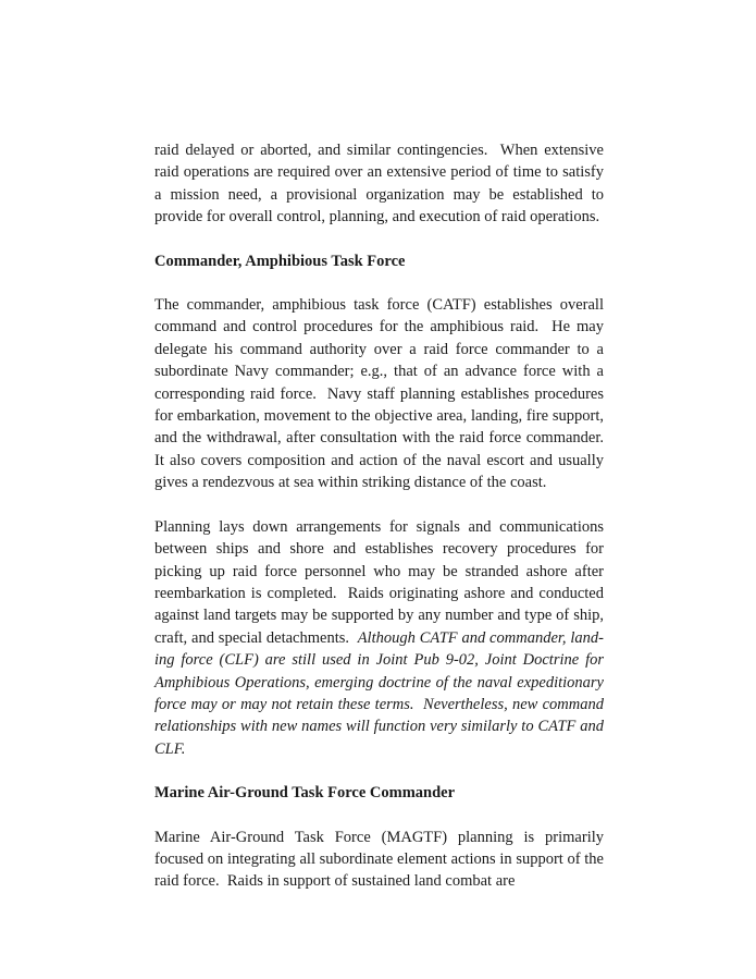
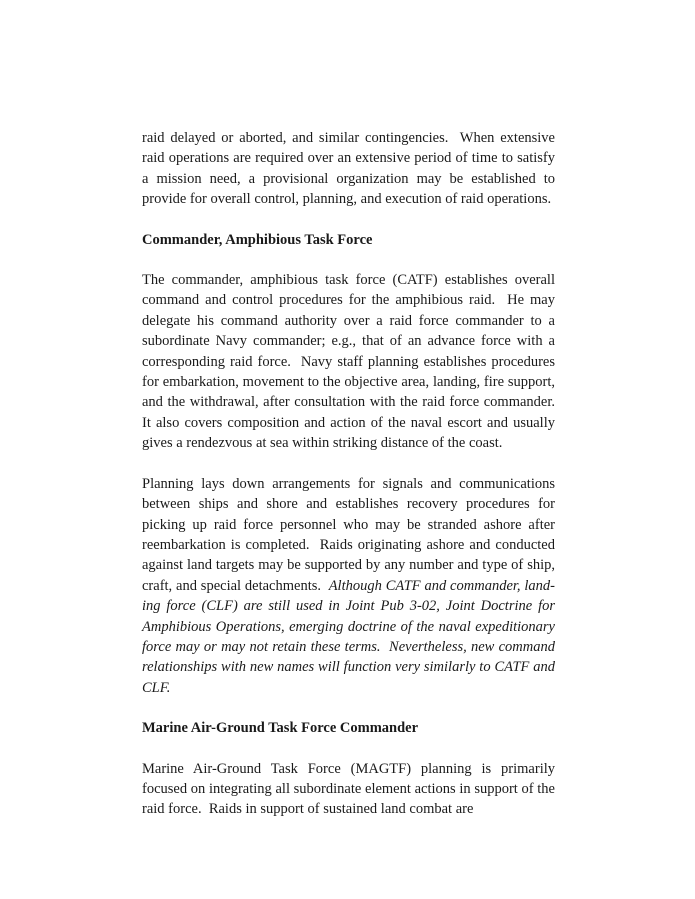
  raid delayed or aborted, and similar contingencies. When extensive raid operations are required over an extensive period of time to satisfy a mission need, a provisional organization may be established to provide for overall control, planning, and execution of raid operations.
  Commander, Amphibious Task Force
  The commander, amphibious task force (CATF) establishes overall command and control procedures for the amphibious raid. He may delegate his command authority over a raid force commander to a subordinate Navy commander; e.g., that of an advance force with a corresponding raid force. Navy staff planning establishes procedures for embarkation, movement to the objective area, landing, fire support, and the withdrawal, after consultation with the raid force commander. It also covers composition and action of the naval escort and usually gives a rendezvous at sea within striking distance of the coast.
- Planning lays down arrangements for signals and communications between ships and shore and establishes recovery procedures for picking up raid force personnel who may be stranded ashore after reembarkation is completed. Raids originating ashore and conducted against land targets may be supported by any number and type of ship, craft, and special detachments. Although CATF and commander, land-ing force (CLF) are still used in Joint Pub 9-02, Joint Doctrine for Amphibious Operations, emerging doctrine of the naval expeditionary force may or may not retain these terms. Nevertheless, new command relationships with new names will function very similarly to CATF and CLF.
+ Planning lays down arrangements for signals and communications between ships and shore and establishes recovery procedures for picking up raid force personnel who may be stranded ashore after reembarkation is completed. Raids originating ashore and conducted against land targets may be supported by any number and type of ship, craft, and special detachments. Although CATF and commander, land-ing force (CLF) are still used in Joint Pub 3-02, Joint Doctrine for Amphibious Operations, emerging doctrine of the naval expeditionary force may or may not retain these terms. Nevertheless, new command relationships with new names will function very similarly to CATF and CLF.
  Marine Air-Ground Task Force Commander
  Marine Air-Ground Task Force (MAGTF) planning is primarily focused on integrating all subordinate element actions in support of the raid force. Raids in support of sustained land combat are
